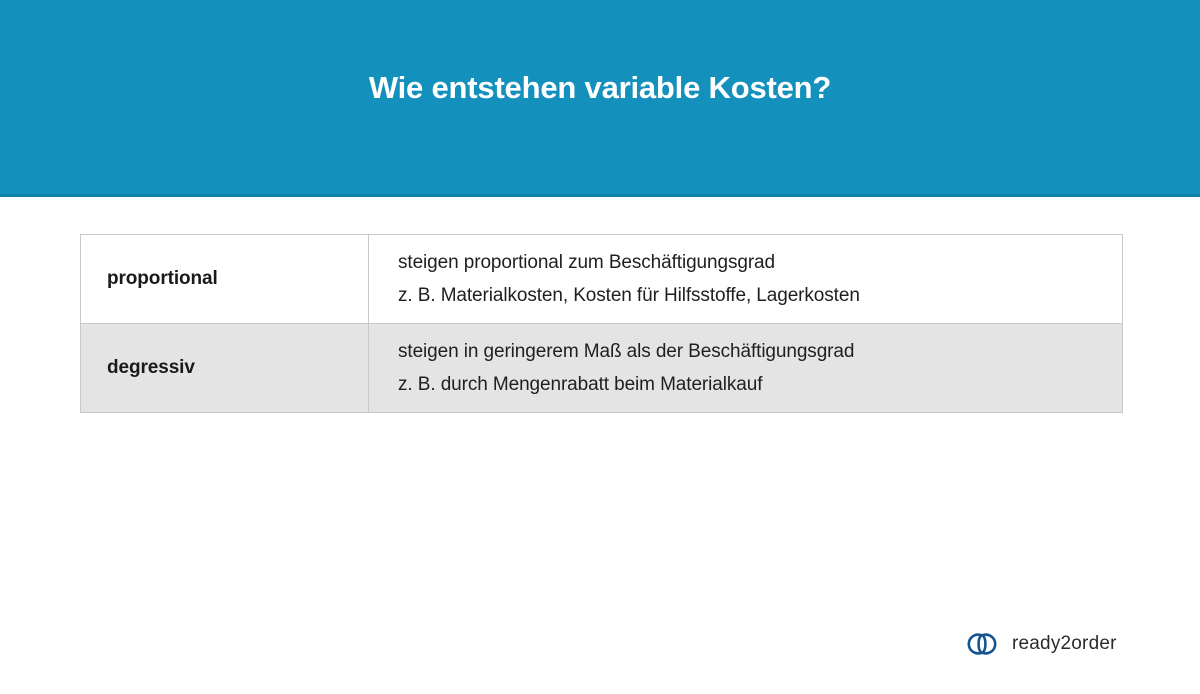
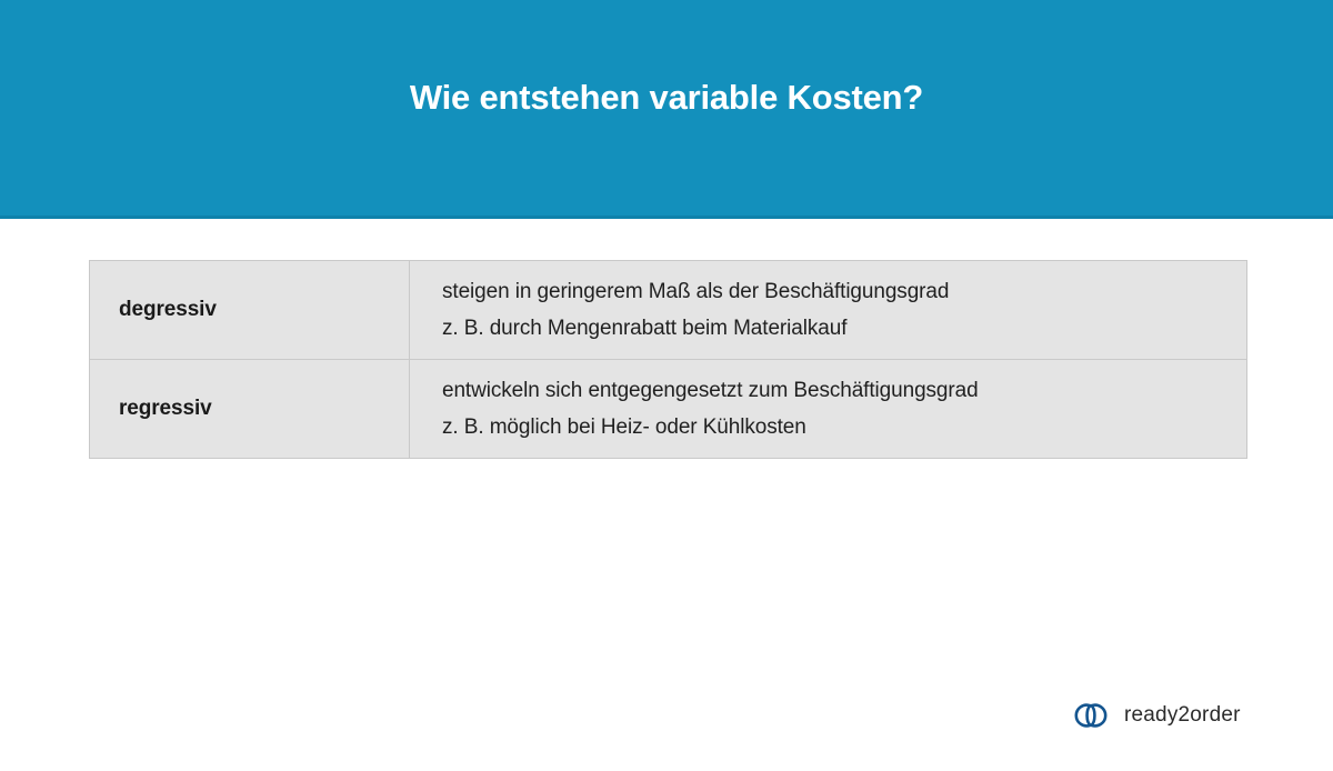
  Wie entstehen variable Kosten?
- proportional	steigen proportional zum Beschäftigungsgrad z. B. Materialkosten, Kosten für Hilfsstoffe, Lagerkosten
  degressiv	steigen in geringerem Maß als der Beschäftigungsgrad z. B. durch Mengenrabatt beim Materialkauf
+ regressiv	entwickeln sich entgegengesetzt zum Beschäftigungsgrad z. B. möglich bei Heiz- oder Kühlkosten
  ready2order
